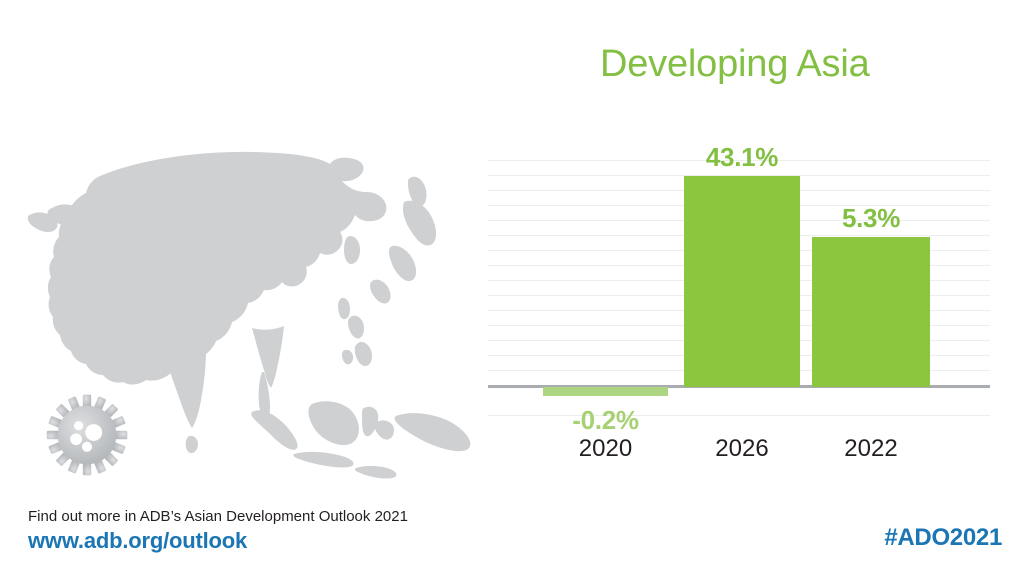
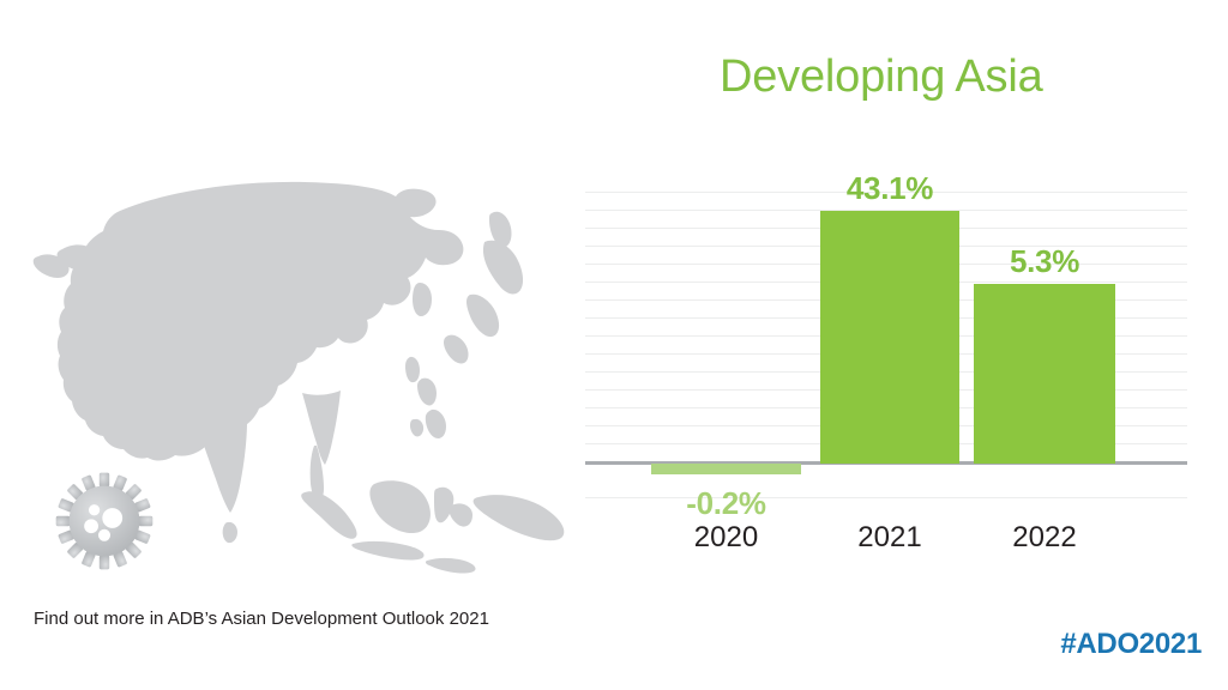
  Developing Asia
  -0.2%
  43.1%
  5.3%
  2020
- 2026
+ 2021
  2022
  Find out more in ADB’s Asian Development Outlook 2021
- www.adb.org/outlook
  #ADO2021
